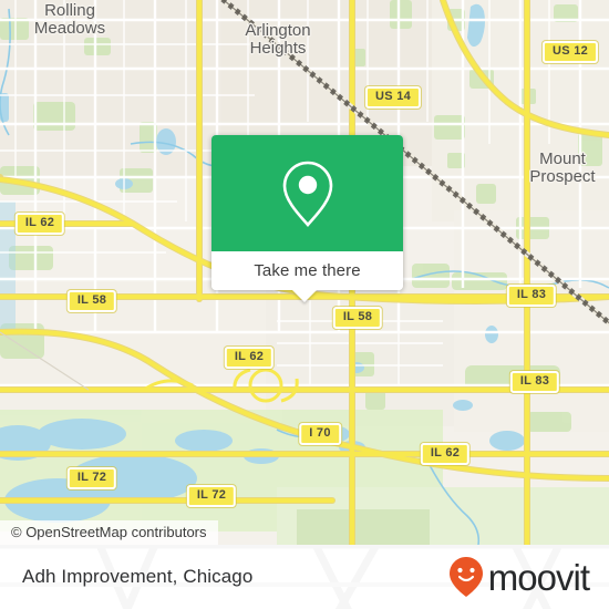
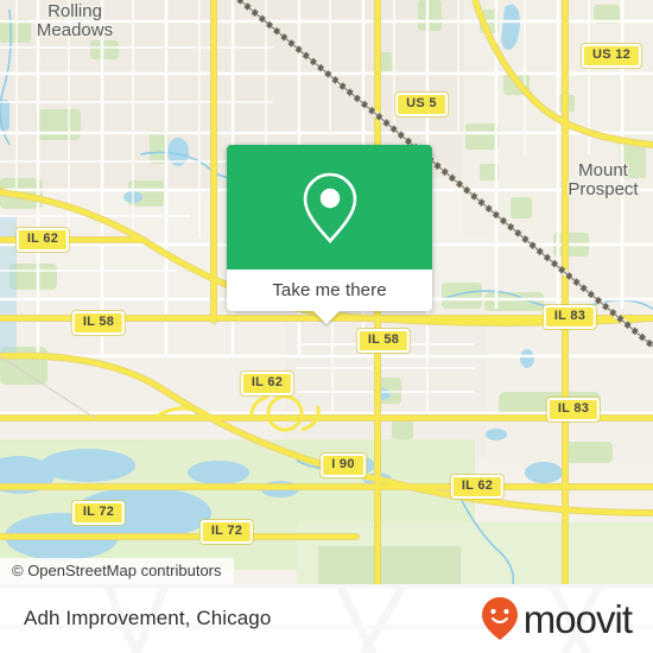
  Rolling
  Meadows
- Arlington
- Heights
  Mount
  Prospect
  US 12
- US 14
+ US 5
  IL 62
  IL 58
  IL 83
  IL 58
  IL 62
  IL 83
- I 70
+ I 90
  IL 62
  IL 72
  IL 72
  Take me there
  © OpenStreetMap contributors
  Adh Improvement, Chicago
  moovit
